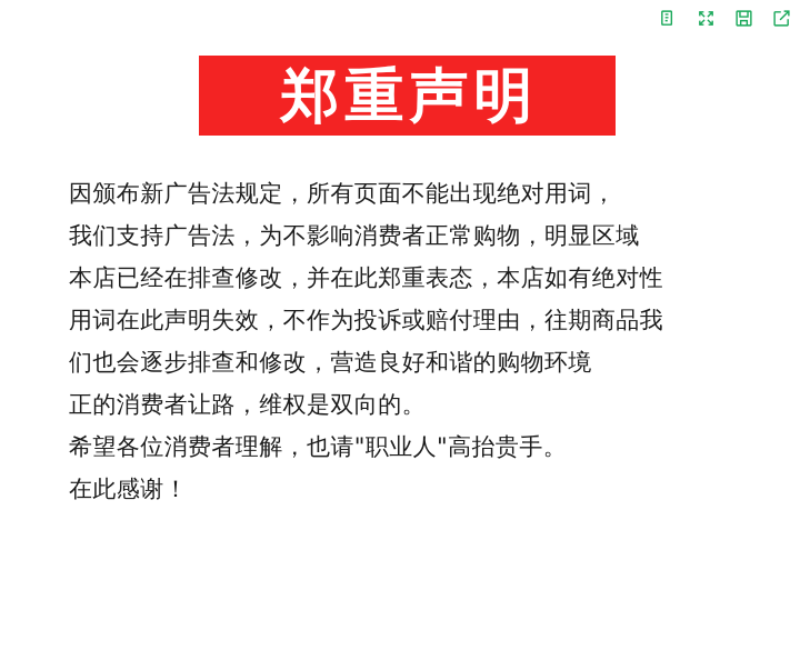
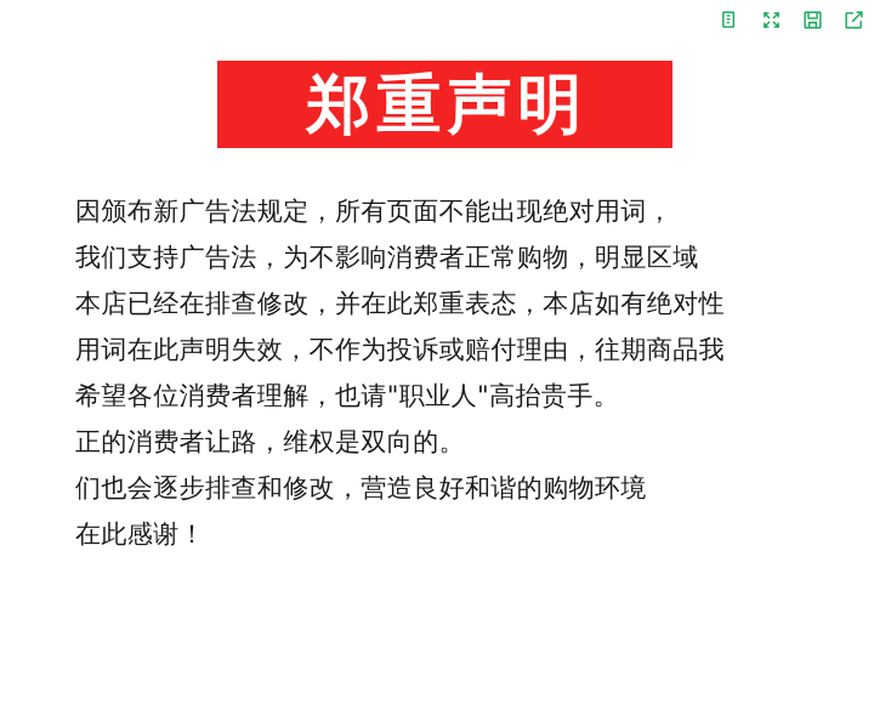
  郑重声明
  因颁布新广告法规定，所有页面不能出现绝对用词，
  我们支持广告法，为不影响消费者正常购物，明显区域
  本店已经在排查修改，并在此郑重表态，本店如有绝对性
  用词在此声明失效，不作为投诉或赔付理由，往期商品我
- 们也会逐步排查和修改，营造良好和谐的购物环境
+ 希望各位消费者理解，也请"职业人"高抬贵手。
  正的消费者让路，维权是双向的。
- 希望各位消费者理解，也请"职业人"高抬贵手。
+ 们也会逐步排查和修改，营造良好和谐的购物环境
  在此感谢！
